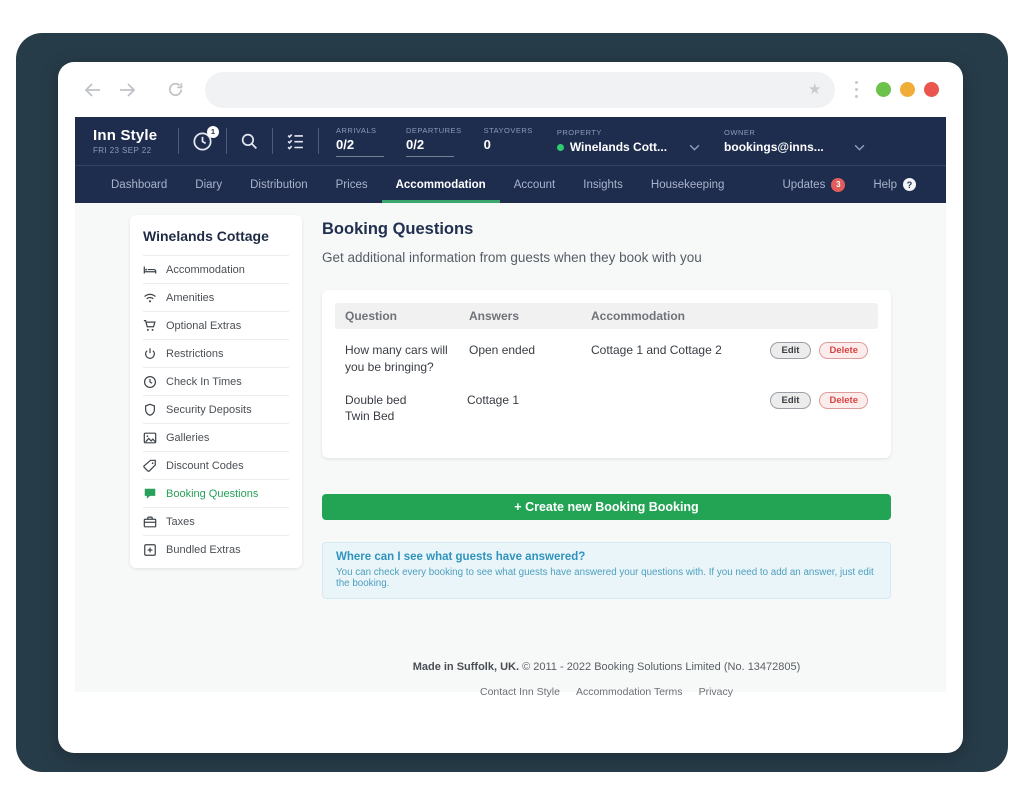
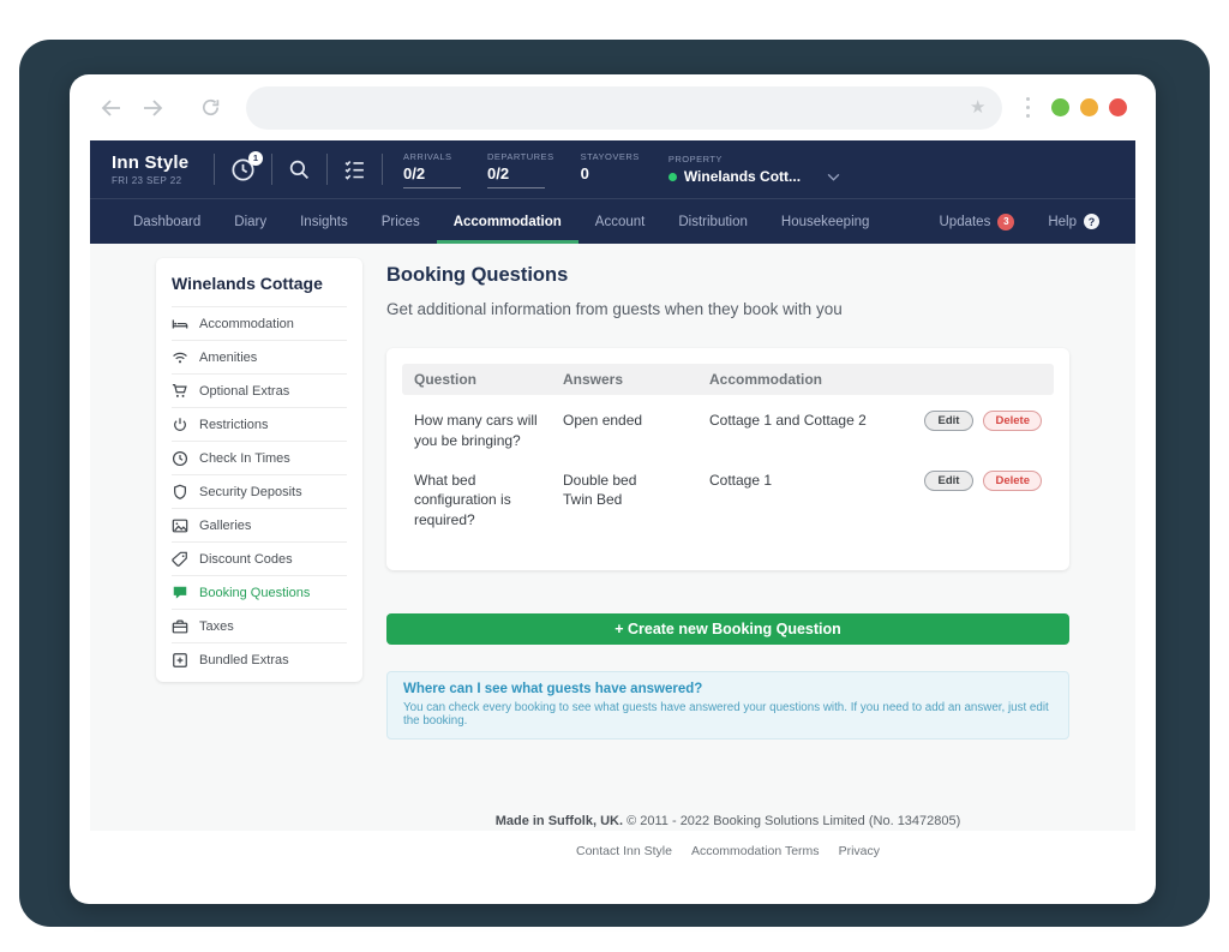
  ★
  Inn Style
  FRI 23 SEP 22
  1
  ARRIVALS
  0/2
  DEPARTURES
  0/2
  STAYOVERS
  0
  PROPERTY
  Winelands Cott...
- OWNER
- bookings@inns...
  Dashboard
  Diary
- Distribution
+ Insights
  Prices
  Accommodation
  Account
- Insights
+ Distribution
  Housekeeping
  Updates
  3
  Help
  ?
  Winelands Cottage
  Accommodation
  Amenities
  Optional Extras
  Restrictions
  Check In Times
  Security Deposits
  Galleries
  Discount Codes
  Booking Questions
  Taxes
  Bundled Extras
  Booking Questions
  Get additional information from guests when they book with you
  Question
  Answers
  Accommodation
  How many cars will you be bringing?
  Open ended
  Cottage 1 and Cottage 2
  Edit
  Delete
+ What bed configuration is required?
  Double bed
  Twin Bed
  Cottage 1
  Edit
  Delete
- + Create new Booking Booking
+ + Create new Booking Question
  Where can I see what guests have answered?
  You can check every booking to see what guests have answered your questions with. If you need to add an answer, just edit the booking.
  Made in Suffolk, UK. © 2011 - 2022 Booking Solutions Limited (No. 13472805)
  Contact Inn Style
  Accommodation Terms
  Privacy
